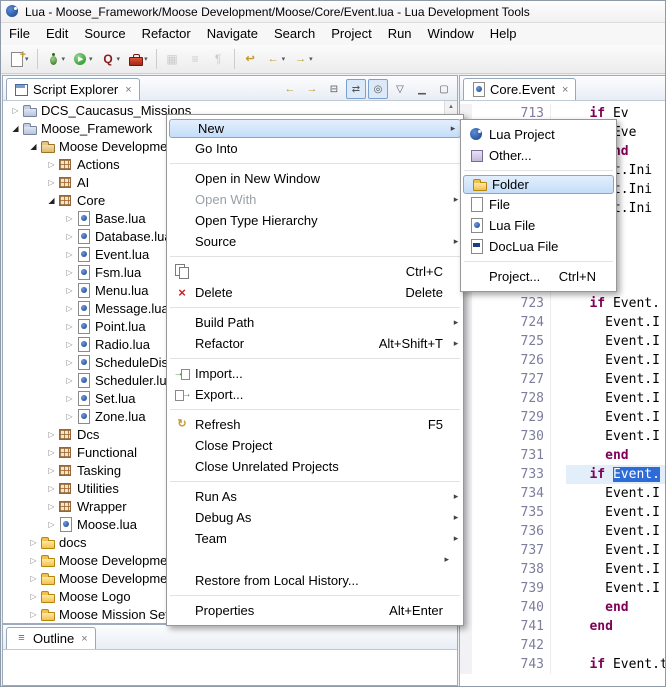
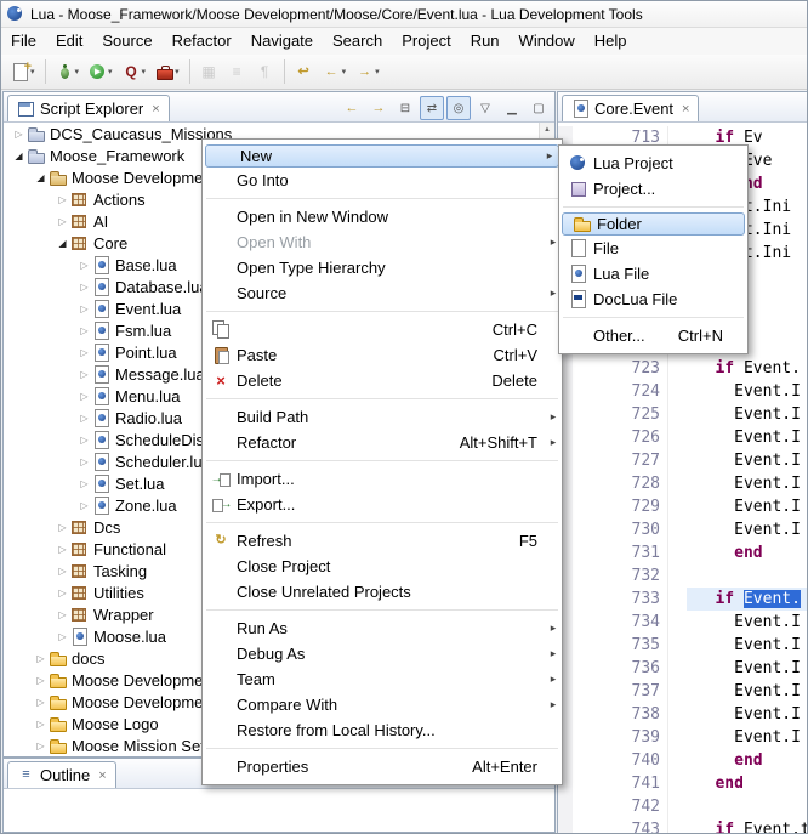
  Lua - Moose_Framework/Moose Development/Moose/Core/Event.lua - Lua Development Tools
  File
  Edit
  Source
  Refactor
  Navigate
  Search
  Project
  Run
  Window
  Help
  Q
  ▦
  ≡
  ¶
  ↩
  ←
  →
  Script Explorer
  ←
  →
  ⊟
  ⇄
  ◎
  ▽
  ▁
  ▢
  ▷
  DCS_Caucasus_Missions
  ◢
  Moose_Framework
  ◢
  Moose Developme
  ▷
  Actions
  ▷
  AI
  ◢
  Core
  ▷
  Base.lua
  ▷
  Database.lu
  ▷
  Event.lua
  ▷
  Fsm.lua
  ▷
- Menu.lua
+ Point.lua
  ▷
  Message.lu
  ▷
- Point.lua
+ Menu.lua
  ▷
  Radio.lua
  ▷
  ▷
  Scheduler.lu
  ▷
  Set.lua
  ▷
  Zone.lua
  ▷
  Dcs
  ▷
  Functional
  ▷
  Tasking
  ▷
  Utilities
  ▷
  Wrapper
  ▷
  Moose.lua
  ▷
  docs
  ▷
  Moose Developme
  ▷
  Moose Developme
  ▷
  Moose Logo
  ▷
  Moose Mission Se
  ≡
  Outline
  Core.Event
  713
  if Ev
  723
  if Event.
  724
  Event.I
  725
  Event.I
  726
  Event.I
  727
  Event.I
  728
  Event.I
  729
  Event.I
  730
  Event.I
  731
  end
+ 732
  733
  if Event.
  734
  Event.I
  735
  Event.I
  736
  Event.I
  737
  Event.I
  738
  Event.I
  739
  Event.I
  740
  end
  741
  end
  742
  743
  if Event.t
  New
  ▸
  Go Into
  Open in New Window
  Open With
  ▸
  Open Type Hierarchy
  Source
  ▸
  Ctrl+C
+ Paste
+ Ctrl+V
  ×
  Delete
  Delete
  Build Path
  ▸
  Refactor
  Alt+Shift+T
  ▸
  Import...
  Export...
  ↻
  Refresh
  F5
  Close Project
  Close Unrelated Projects
  Run As
  ▸
  Debug As
  ▸
  Team
  ▸
+ Compare With
  ▸
  Restore from Local History...
  Properties
  Alt+Enter
  Lua Project
- Other...
+ Project...
  Folder
  File
  Lua File
  DocLua File
- Project...
+ Other...
  Ctrl+N
